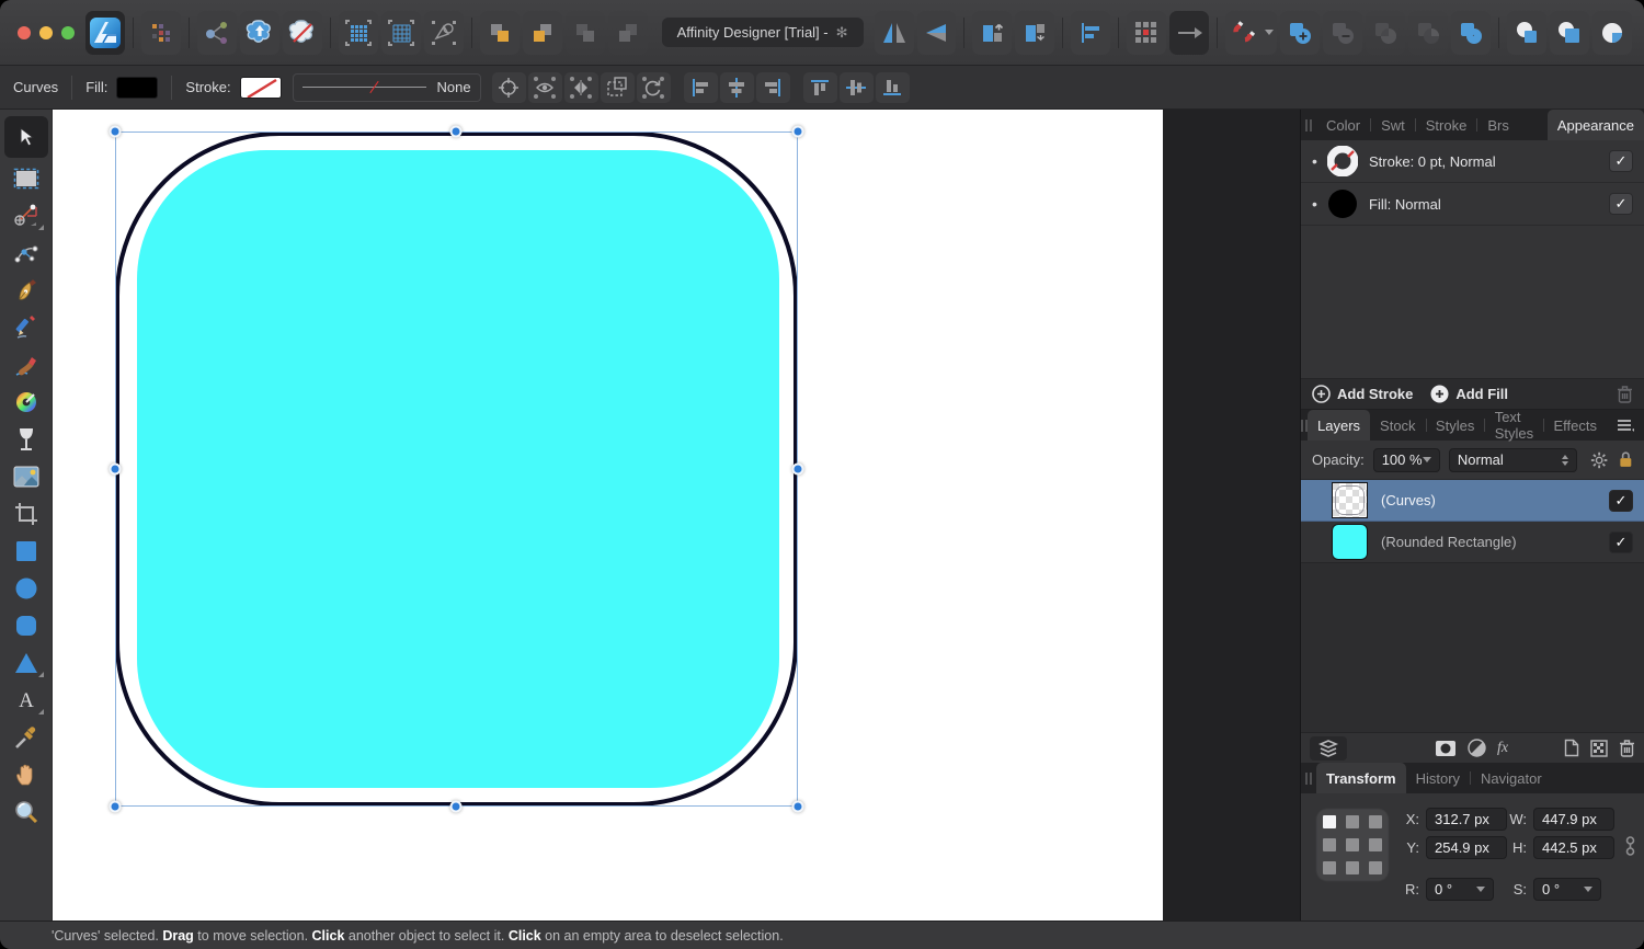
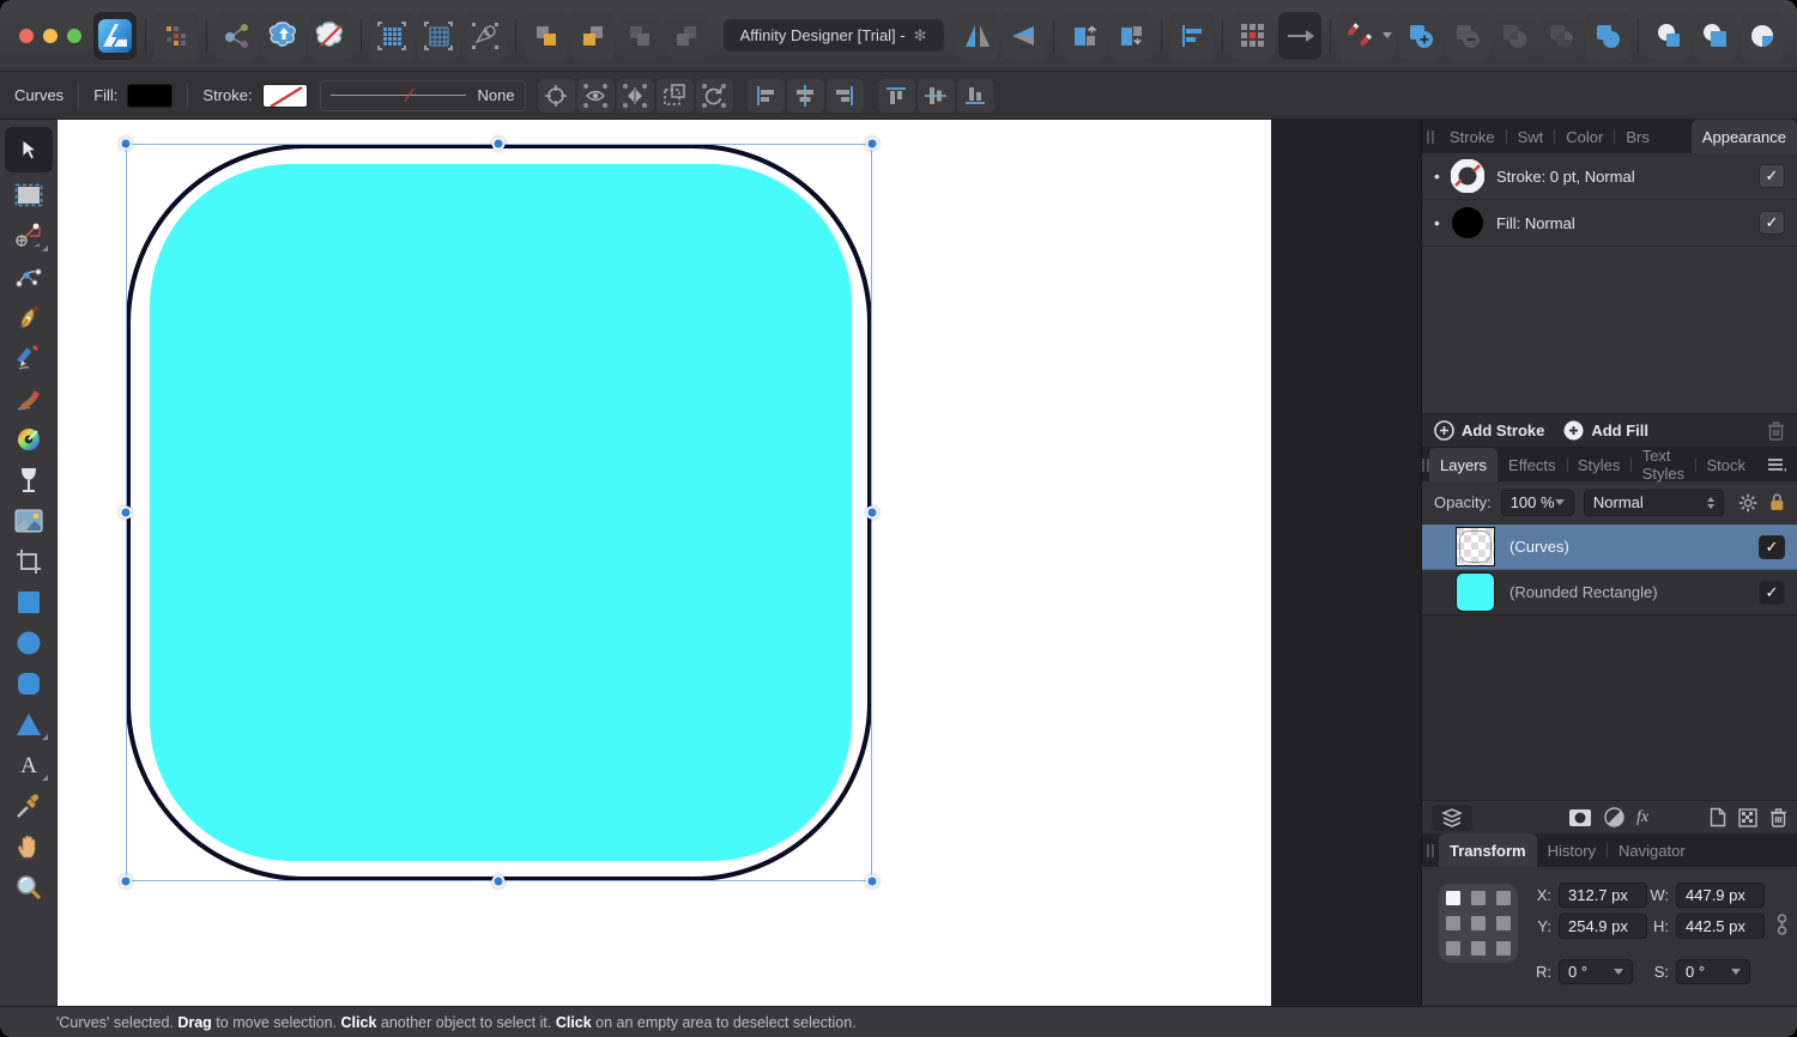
  Affinity Designer [Trial] -
  ✻
  Curves
  Fill:
  Stroke:
  None
  A
- Color
+ Stroke
  Swt
- Stroke
+ Color
  Brs
  Appearance
  •
  Stroke: 0 pt, Normal
  •
  Fill: Normal
  Add Stroke
  Add Fill
  Layers
- Stock
+ Effects
  Styles
  Text Styles
- Effects
+ Stock
  Opacity:
  100 %
  Normal
  (Curves)
  (Rounded Rectangle)
  fx
  Transform
  History
  Navigator
  X:
  312.7 px
  W:
  447.9 px
  Y:
  254.9 px
  H:
  442.5 px
  R:
  0 °
  S:
  0 °
  'Curves' selected. Drag to move selection. Click another object to select it. Click on an empty area to deselect selection.
